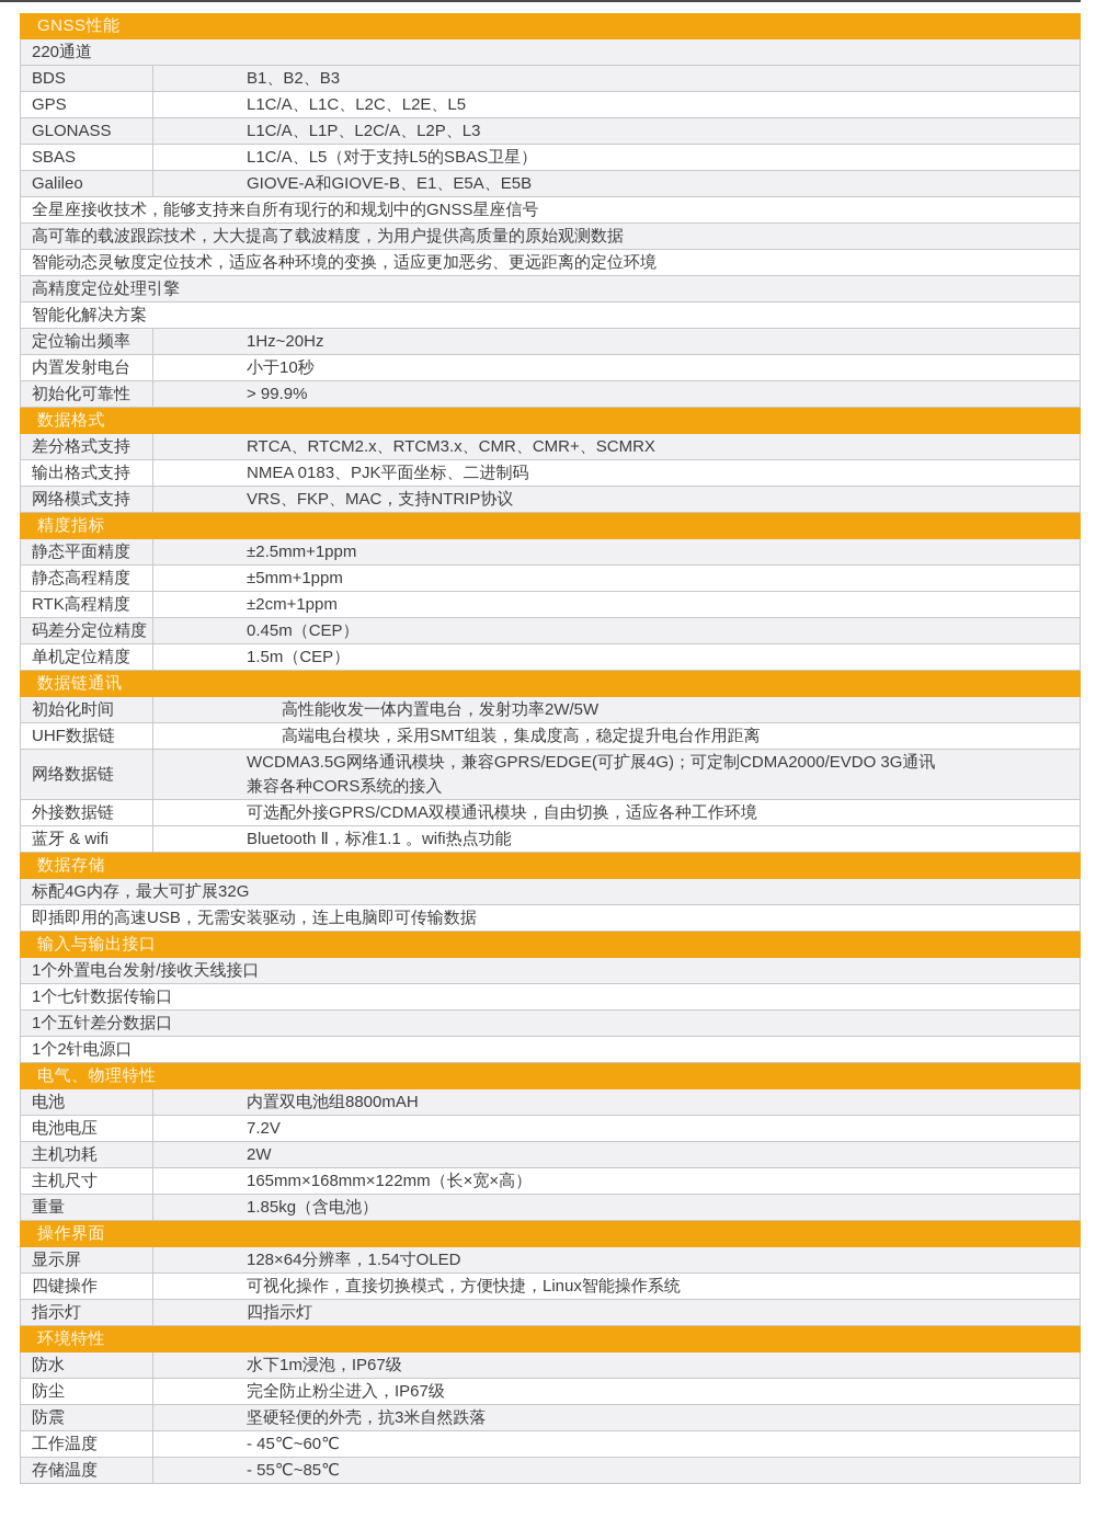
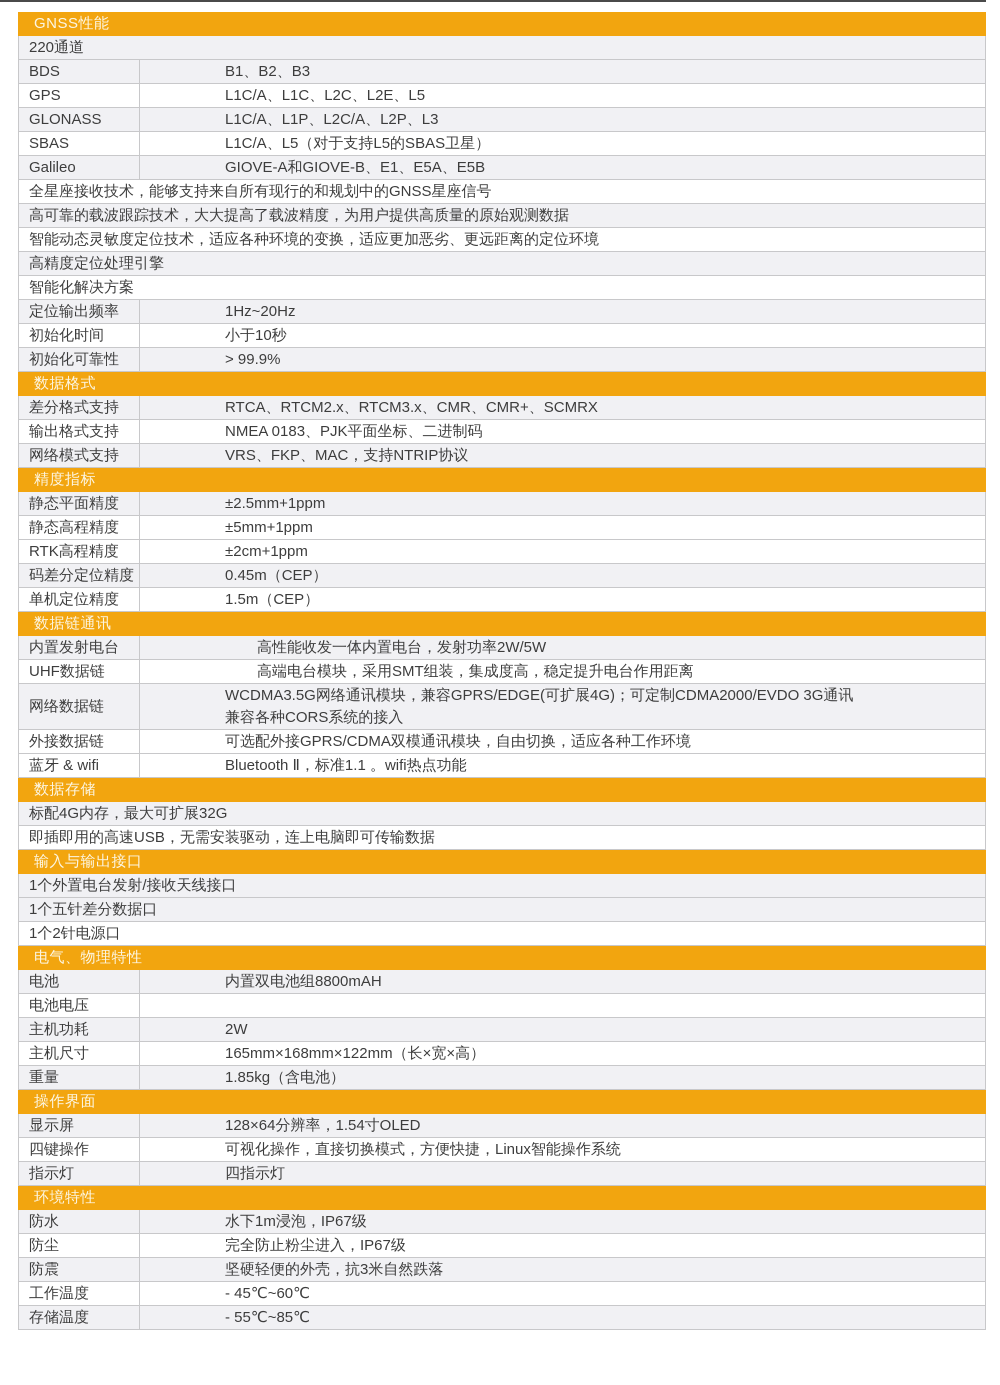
  GNSS性能
  220通道
  BDS
  B1、B2、B3
  GPS
  L1C/A、L1C、L2C、L2E、L5
  GLONASS
  L1C/A、L1P、L2C/A、L2P、L3
  SBAS
  L1C/A、L5（对于支持L5的SBAS卫星）
  Galileo
  GIOVE-A和GIOVE-B、E1、E5A、E5B
  全星座接收技术，能够支持来自所有现行的和规划中的GNSS星座信号
  高可靠的载波跟踪技术，大大提高了载波精度，为用户提供高质量的原始观测数据
  智能动态灵敏度定位技术，适应各种环境的变换，适应更加恶劣、更远距离的定位环境
  高精度定位处理引擎
  智能化解决方案
  定位输出频率
  1Hz~20Hz
- 内置发射电台
+ 初始化时间
  小于10秒
  初始化可靠性
  > 99.9%
  数据格式
  差分格式支持
  RTCA、RTCM2.x、RTCM3.x、CMR、CMR+、SCMRX
  输出格式支持
  NMEA 0183、PJK平面坐标、二进制码
  网络模式支持
  VRS、FKP、MAC，支持NTRIP协议
  精度指标
  静态平面精度
  ±2.5mm+1ppm
  静态高程精度
  ±5mm+1ppm
  RTK高程精度
  ±2cm+1ppm
  码差分定位精度
  0.45m（CEP）
  单机定位精度
  1.5m（CEP）
  数据链通讯
- 初始化时间
+ 内置发射电台
  高性能收发一体内置电台，发射功率2W/5W
  UHF数据链
  高端电台模块，采用SMT组装，集成度高，稳定提升电台作用距离
  网络数据链
  WCDMA3.5G网络通讯模块，兼容GPRS/EDGE(可扩展4G)；可定制CDMA2000/EVDO 3G通讯
  兼容各种CORS系统的接入
  外接数据链
  可选配外接GPRS/CDMA双模通讯模块，自由切换，适应各种工作环境
  蓝牙 & wifi
  Bluetooth Ⅱ，标准1.1 。wifi热点功能
  数据存储
  标配4G内存，最大可扩展32G
  即插即用的高速USB，无需安装驱动，连上电脑即可传输数据
  输入与输出接口
  1个外置电台发射/接收天线接口
- 1个七针数据传输口
  1个五针差分数据口
  1个2针电源口
  电气、物理特性
  电池
  内置双电池组8800mAH
  电池电压
- 7.2V
  主机功耗
  2W
  主机尺寸
  165mm×168mm×122mm（长×宽×高）
  重量
  1.85kg（含电池）
  操作界面
  显示屏
  128×64分辨率，1.54寸OLED
  四键操作
  可视化操作，直接切换模式，方便快捷，Linux智能操作系统
  指示灯
  四指示灯
  环境特性
  防水
  水下1m浸泡，IP67级
  防尘
  完全防止粉尘进入，IP67级
  防震
  坚硬轻便的外壳，抗3米自然跌落
  工作温度
  - 45℃~60℃
  存储温度
  - 55℃~85℃
